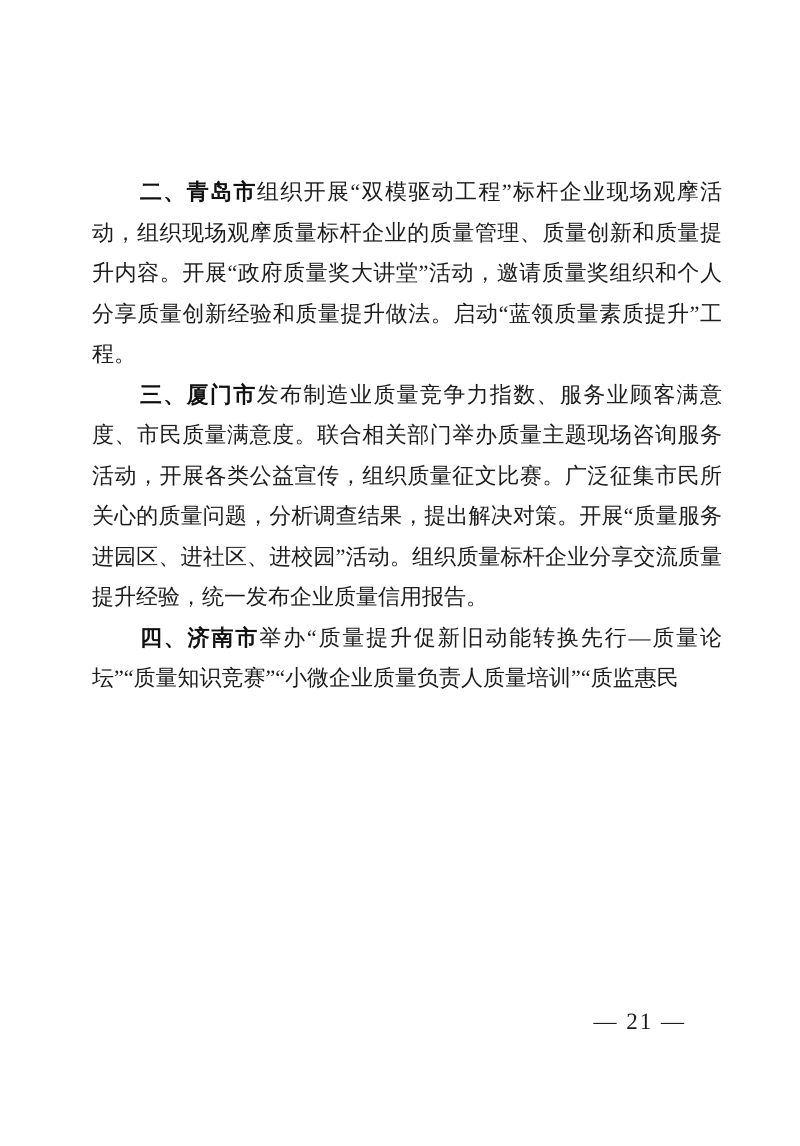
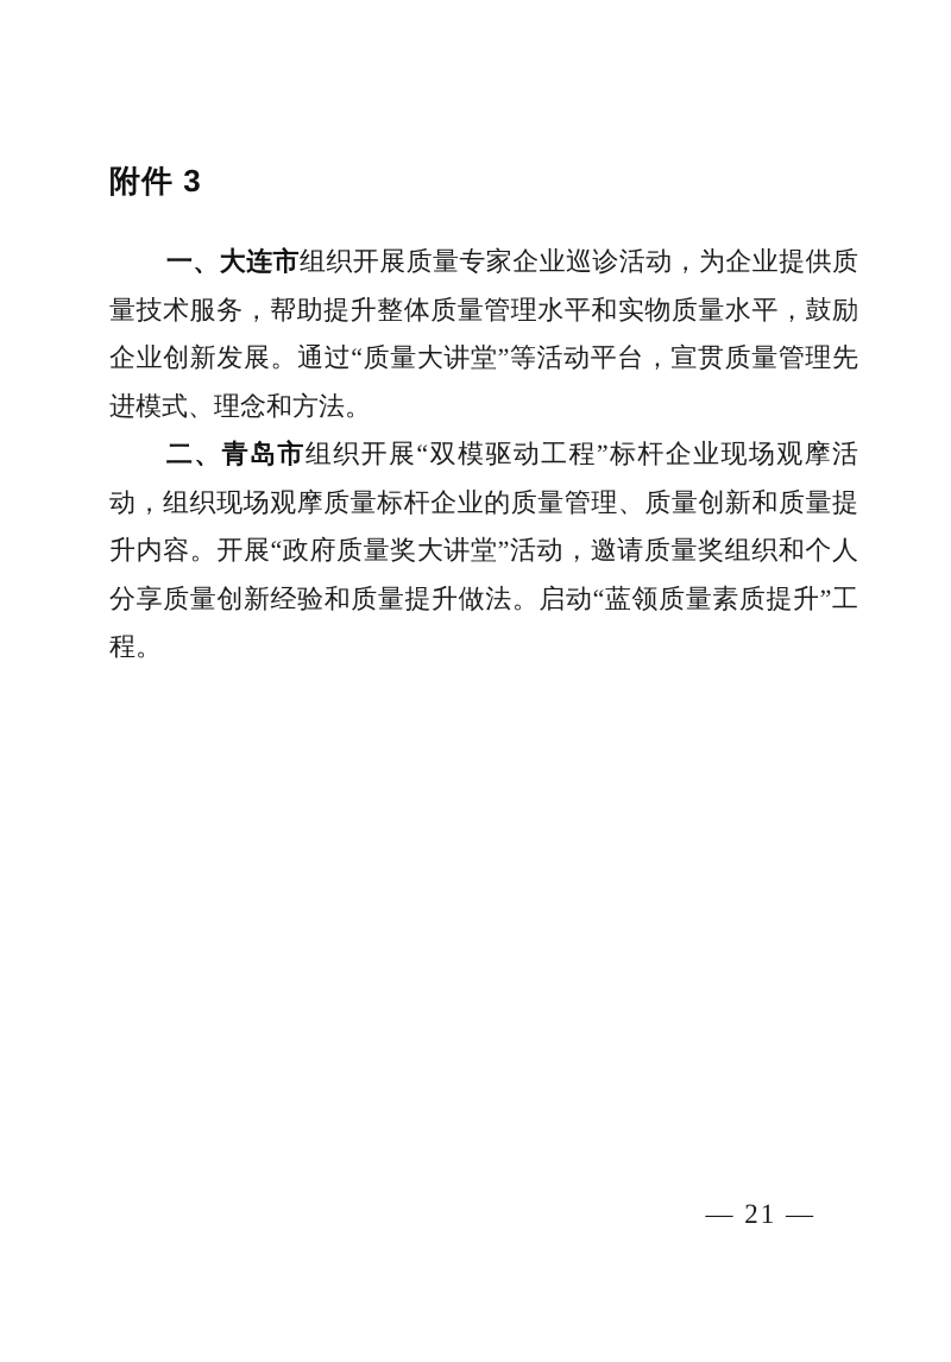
+ 附件 3
+ 一、大连市组织开展质量专家企业巡诊活动，为企业提供质量技术服务，帮助提升整体质量管理水平和实物质量水平，鼓励企业创新发展。通过“质量大讲堂”等活动平台，宣贯质量管理先进模式、理念和方法。
  二、青岛市组织开展“双模驱动工程”标杆企业现场观摩活动，组织现场观摩质量标杆企业的质量管理、质量创新和质量提升内容。开展“政府质量奖大讲堂”活动，邀请质量奖组织和个人分享质量创新经验和质量提升做法。启动“蓝领质量素质提升”工程。
- 三、厦门市发布制造业质量竞争力指数、服务业顾客满意度、市民质量满意度。联合相关部门举办质量主题现场咨询服务活动，开展各类公益宣传，组织质量征文比赛。广泛征集市民所关心的质量问题，分析调查结果，提出解决对策。开展“质量服务进园区、进社区、进校园”活动。组织质量标杆企业分享交流质量提升经验，统一发布企业质量信用报告。
- 四、济南市举办“质量提升促新旧动能转换先行—质量论坛”“质量知识竞赛”“小微企业质量负责人质量培训”“质监惠民
  — 21 —
